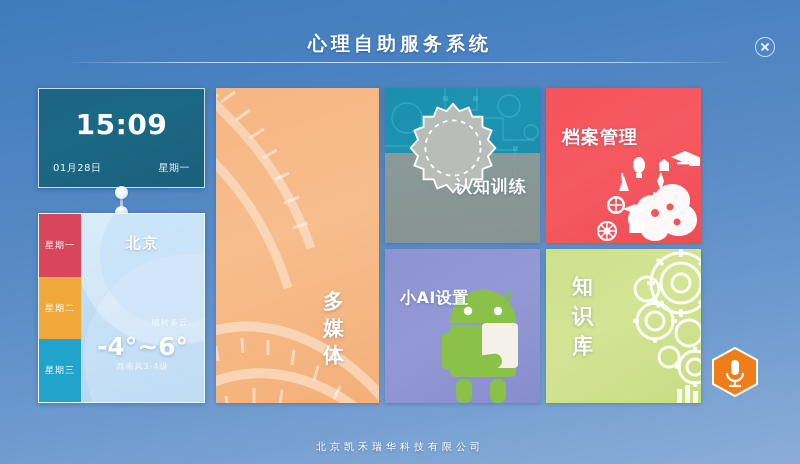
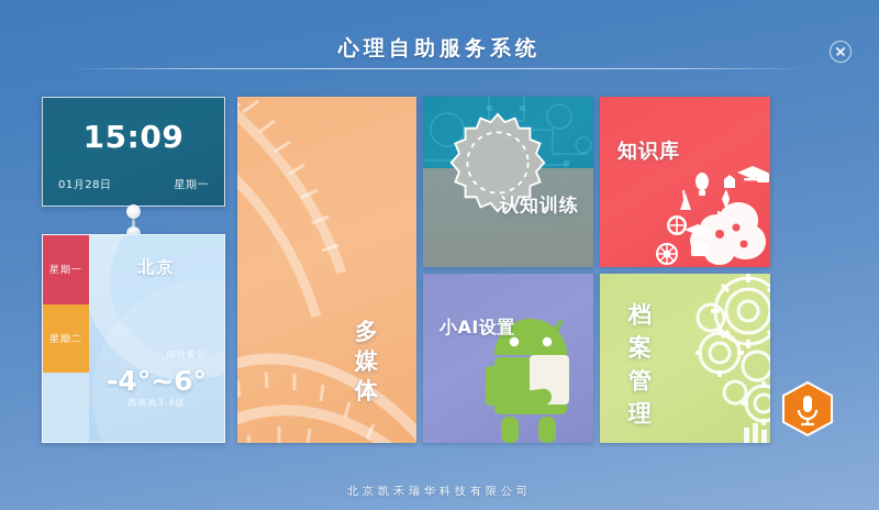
  心理自助服务系统
  15:09
  01月28日
  星期一
  星期一
  星期二
- 星期三
  北京
  晴转多云
  -4°~6°
  西南风3-4级
  多媒体
  认知训练
- 档案管理
+ 知识库
  小AI设置
- 知识库
+ 档案管理
  北京凯禾瑞华科技有限公司
